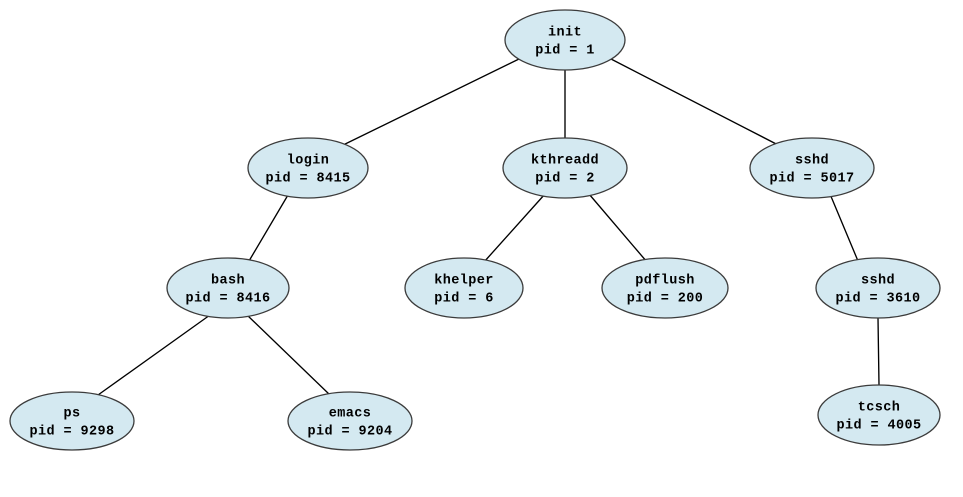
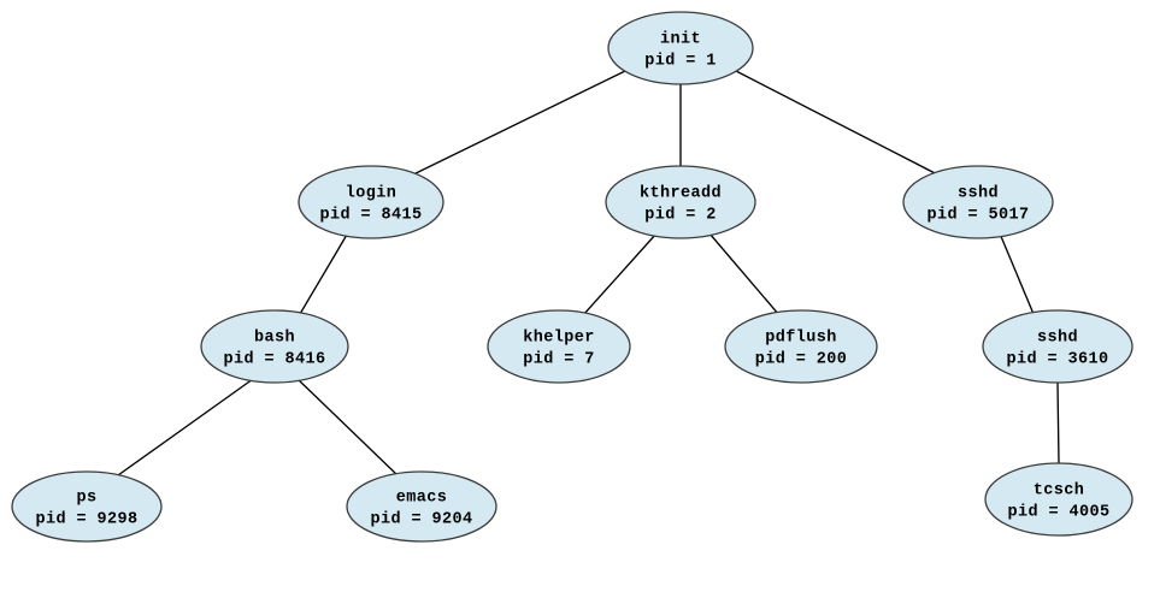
  init
  pid = 1
  login
  pid = 8415
  kthreadd
  pid = 2
  sshd
  pid = 5017
  bash
  pid = 8416
  khelper
- pid = 6
+ pid = 7
  pdflush
  pid = 200
  sshd
  pid = 3610
  ps
  pid = 9298
  emacs
  pid = 9204
  tcsch
  pid = 4005
